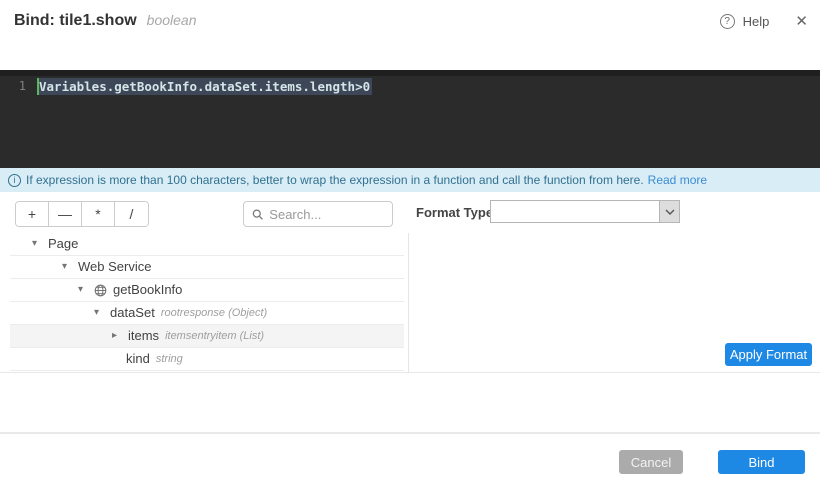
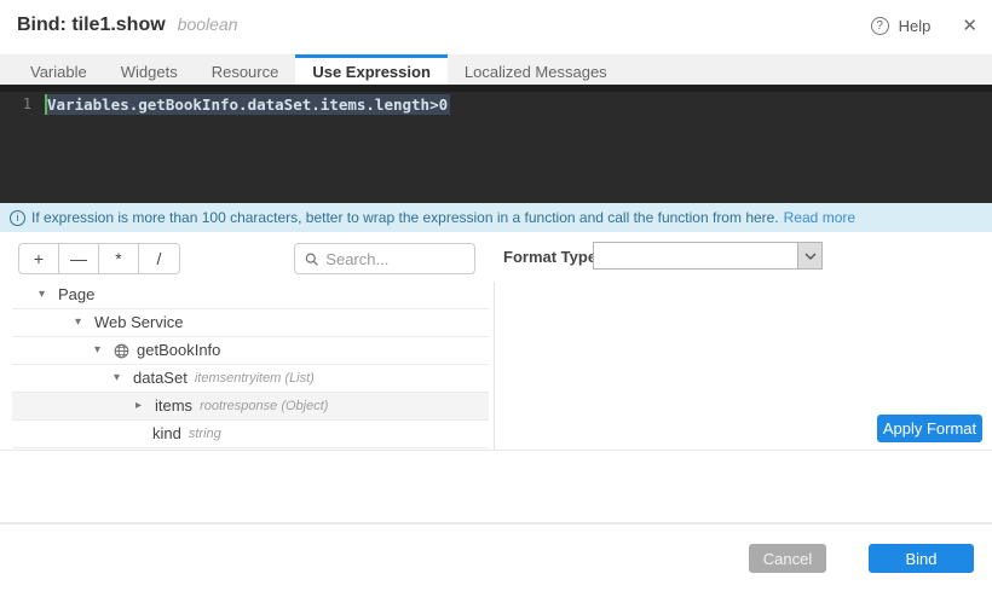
  Bind: tile1.show
  boolean
  ?
  Help
  ✕
+ Variable
+ Widgets
+ Resource
+ Use Expression
+ Localized Messages
  1
  Variables.getBookInfo.dataSet.items.length>0
  i
  If expression is more than 100 characters, better to wrap the expression in a function and call the function from here.
  Read more
  +
  —
  *
  /
  Search...
  Format Typ
  ▾
  Page
  ▾
  Web Service
  ▾
  getBookInfo
  ▾
  dataSet
- rootresponse (Object)
+ itemsentryitem (List)
  ▸
  items
- itemsentryitem (List)
+ rootresponse (Object)
  kind
  string
  Apply Format
  Cancel
  Bind
